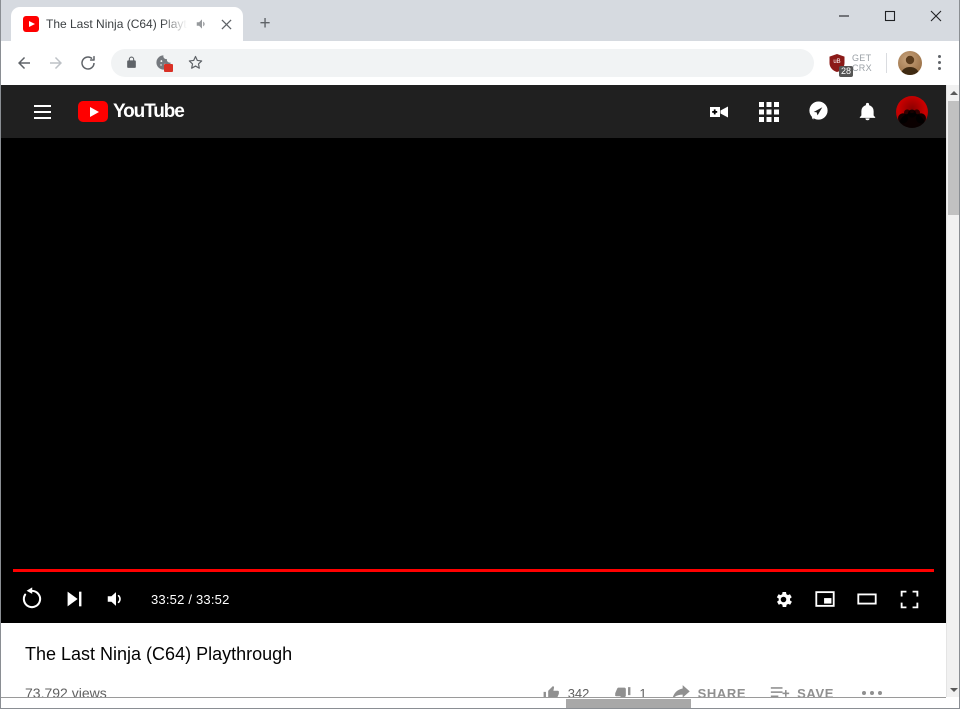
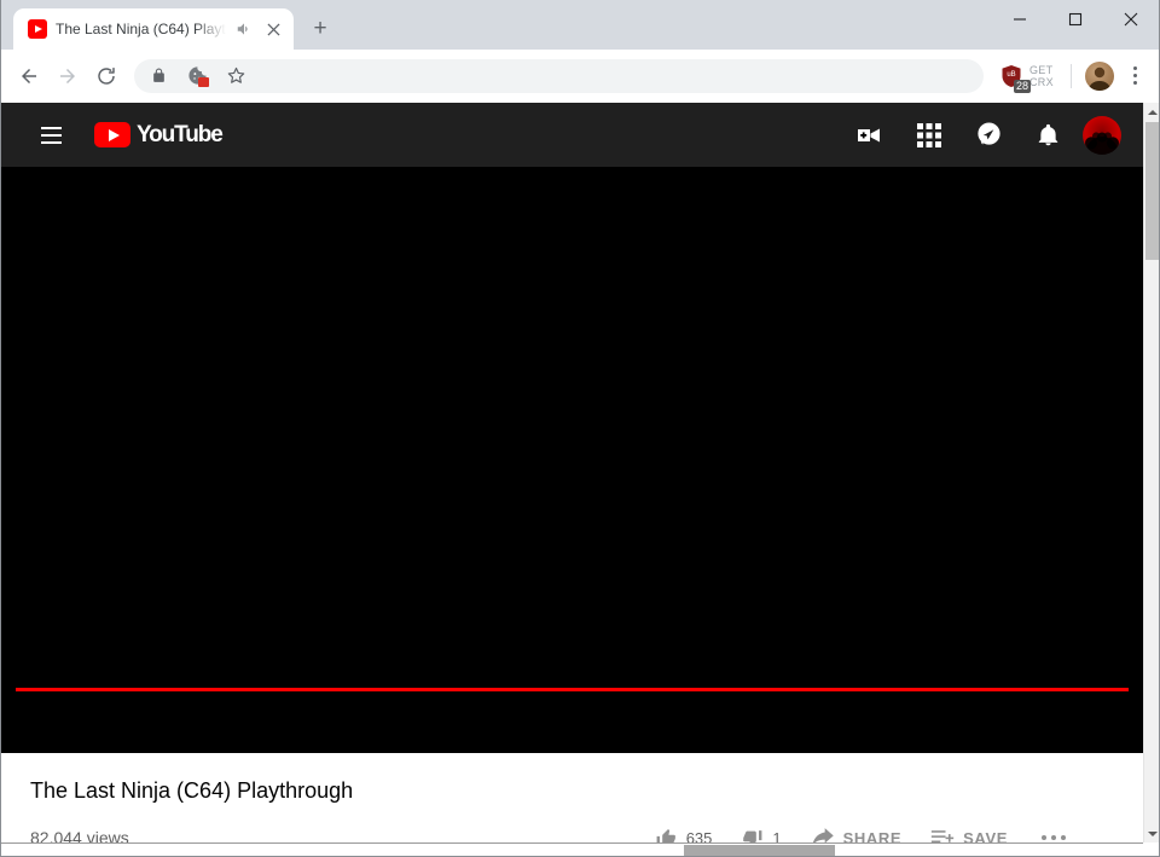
  The Last Ninja (C64) Playt
  +
  28
  GET
  CRX
  YouTube
- 33:52 / 33:52
  The Last Ninja (C64) Playthrough
- 73,792 views
+ 82,044 views
- 342
+ 635
  1
  SHARE
  SAVE
